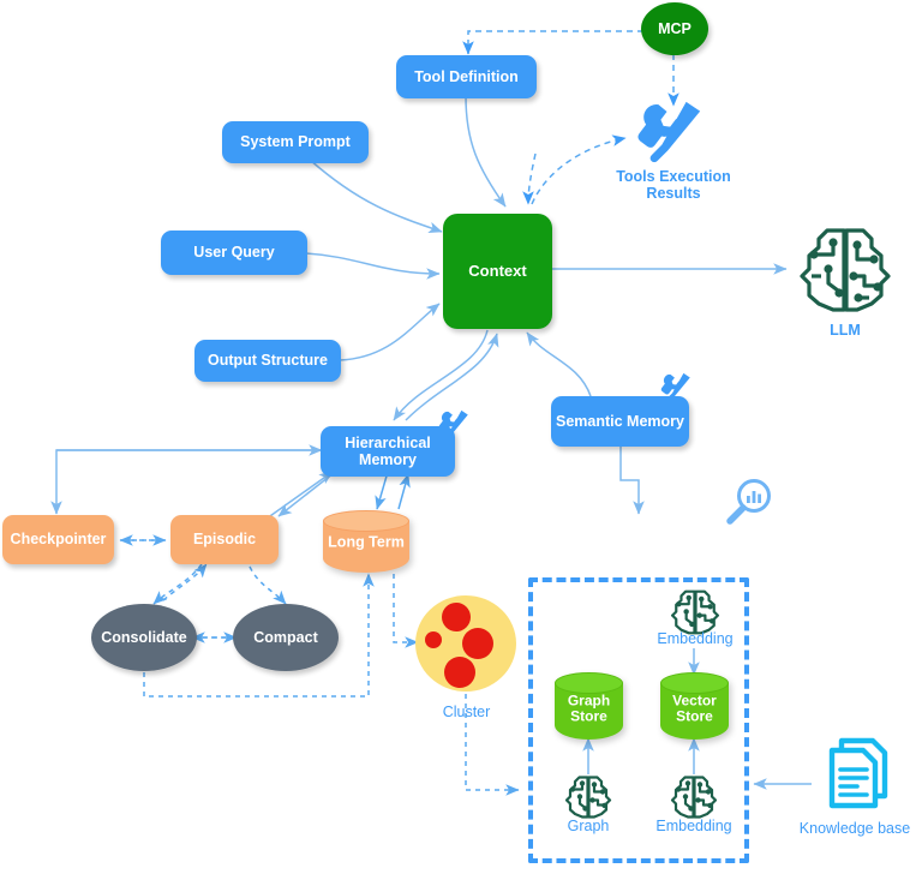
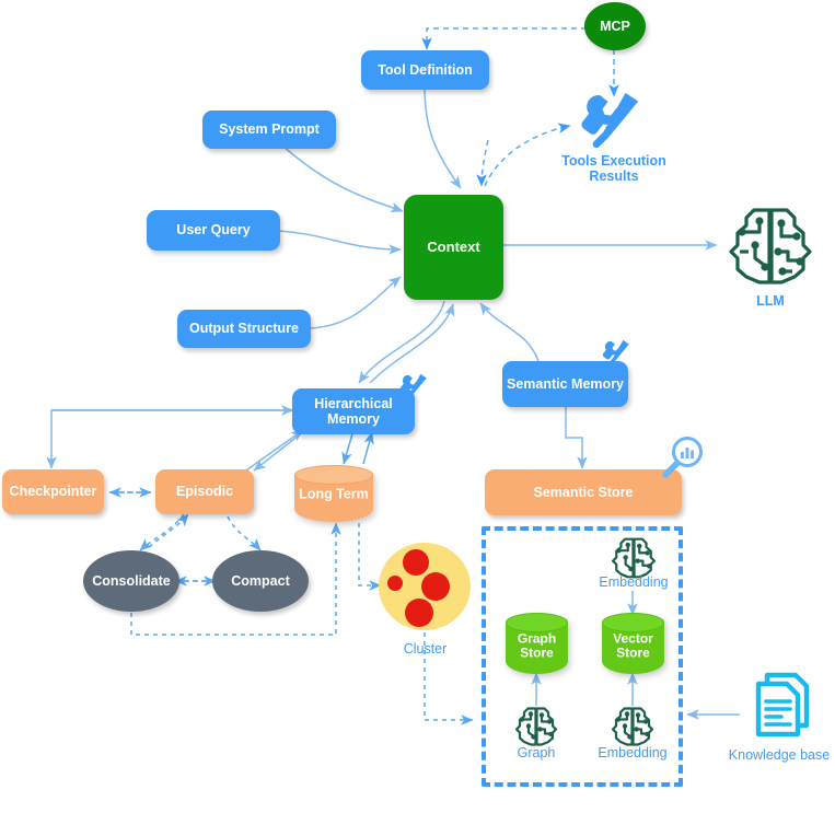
  MCP
  Tool Definition
  Tools Execution Results
  System Prompt
  User Query
  Output Structure
  Context
  LLM
  Hierarchical Memory
  Semantic Memory
  Checkpointer
  Episodic
  Long Term
  Consolidate
  Compact
  Cluster
+ Semantic Store
  Embedding
  Graph Store
  Vector Store
  Graph
  Embedding
  Knowledge base
